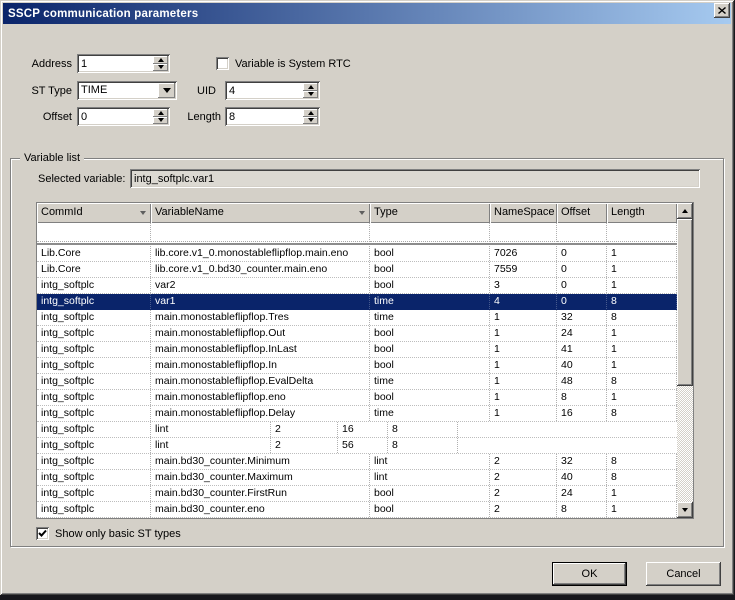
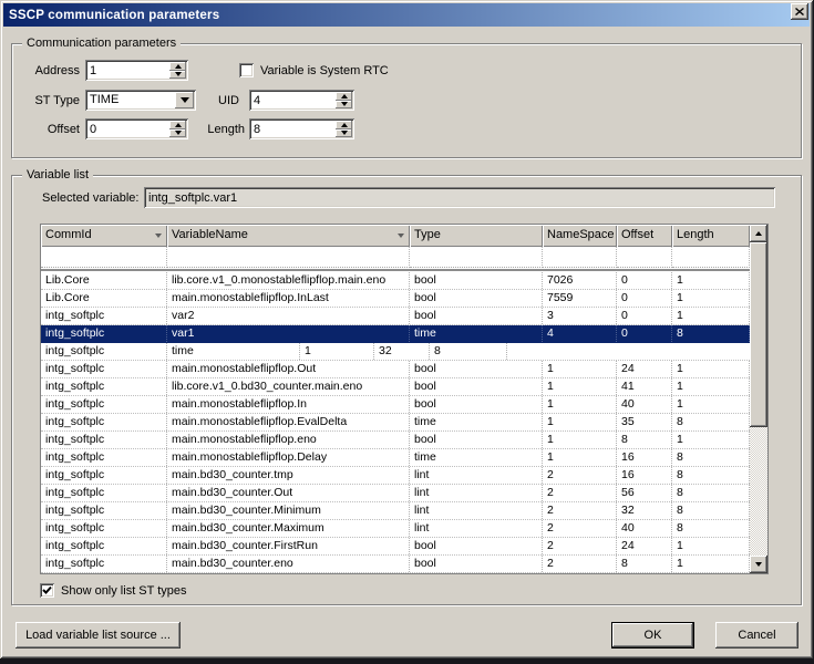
  SSCP communication parameters
+ Communication parameters
  Address
  1
  Variable is System RTC
  ST Type
  TIME
  UID
  4
  Offset
  0
  Length
  8
  Variable list
  Selected variable:
  intg_softplc.var1
  CommId
  VariableName
  Type
  NameSpace
  Offset
  Length
  Lib.Core
  lib.core.v1_0.monostableflipflop.main.eno
  bool
  7026
  0
  1
  Lib.Core
- lib.core.v1_0.bd30_counter.main.eno
+ main.monostableflipflop.InLast
  bool
  7559
  0
  1
  intg_softplc
  var2
  bool
  3
  0
  1
  intg_softplc
  var1
  time
  4
  0
  8
  intg_softplc
- main.monostableflipflop.Tres
  time
  1
  32
  8
  intg_softplc
  main.monostableflipflop.Out
  bool
  1
  24
  1
  intg_softplc
- main.monostableflipflop.InLast
+ lib.core.v1_0.bd30_counter.main.eno
  bool
  1
  41
  1
  intg_softplc
  main.monostableflipflop.In
  bool
  1
  40
  1
  intg_softplc
  main.monostableflipflop.EvalDelta
  time
  1
- 48
+ 35
  8
  intg_softplc
  main.monostableflipflop.eno
  bool
  1
  8
  1
  intg_softplc
  main.monostableflipflop.Delay
  time
  1
  16
  8
  intg_softplc
+ main.bd30_counter.tmp
  lint
  2
  16
  8
  intg_softplc
+ main.bd30_counter.Out
  lint
  2
  56
  8
  intg_softplc
  main.bd30_counter.Minimum
  lint
  2
  32
  8
  intg_softplc
  main.bd30_counter.Maximum
  lint
  2
  40
  8
  intg_softplc
  main.bd30_counter.FirstRun
  bool
  2
  24
  1
  intg_softplc
  main.bd30_counter.eno
  bool
  2
  8
  1
- Show only basic ST types
+ Show only list ST types
+ Load variable list source ...
  OK
  Cancel
